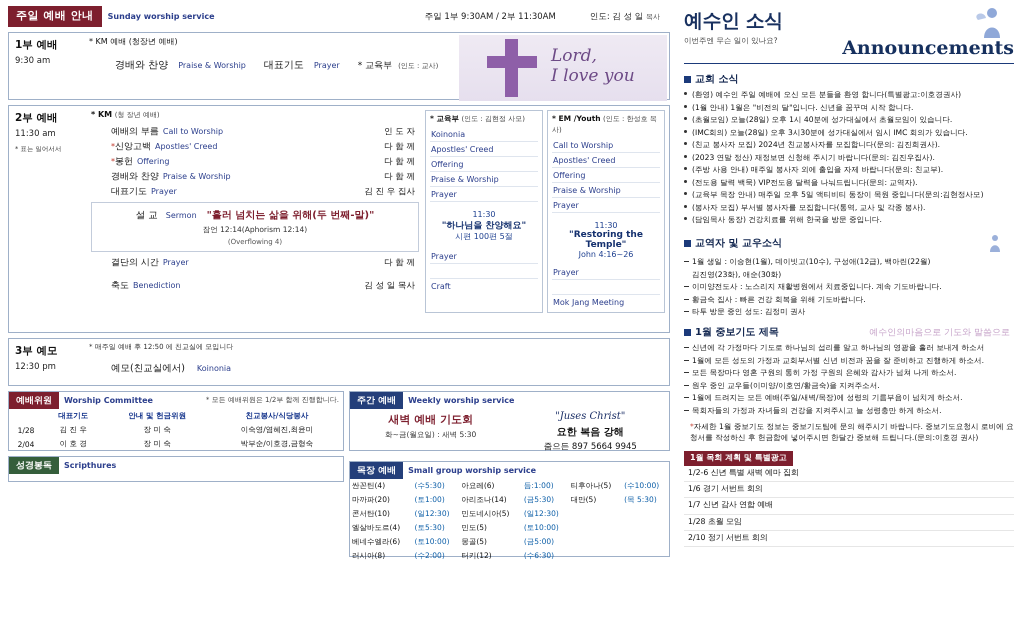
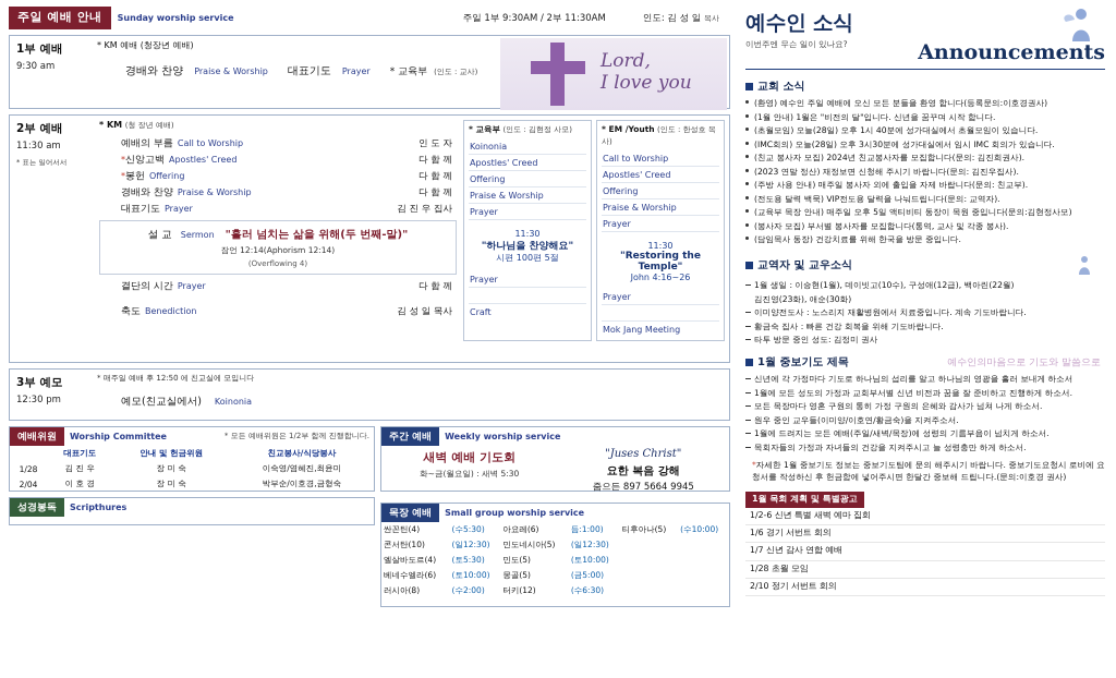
  주일 예배 안내
  Sunday worship service
  주일 1부 9:30AM / 2부 11:30AM
  인도: 김 성 일 목사
  Lord,
  I love you
  1부 예배
  9:30 am
  * KM 예배 (청장년 예배)
  경배와 찬양
  Praise & Worship
  대표기도
  Prayer
  * 교육부
  (인도 : 교사)
  2부 예배
  11:30 am
  * 표는 일어서서
  * KM (청 장년 예배)
  예배의 부름
  Call to Worship
  인 도 자
  *
  신앙고백
  Apostles' Creed
  다 함 께
  *
  봉헌
  Offering
  다 함 께
  경배와 찬양
  Praise & Worship
  다 함 께
  대표기도
  Prayer
  김 진 우 집사
  설 교
  Sermon
  "흘러 넘치는 삶을 위해(두 번째-말)"
  잠언 12:14(Aphorism 12:14)
  (Overflowing 4)
  결단의 시간
  Prayer
  다 함 께
  축도
  Benediction
  김 성 일 목사
  * 교육부 (인도 : 김현정 사모)
  Koinonia
  Apostles' Creed
  Offering
  Praise & Worship
  Prayer
  11:30
  "하나님을 찬양해요"
  시편 100편 5절
  Prayer
  Craft
  * EM /Youth (인도 : 한성호 목사)
  Call to Worship
  Apostles' Creed
  Offering
  Praise & Worship
  Prayer
  11:30
  "Restoring the Temple"
  John 4:16~26
  Prayer
  Mok Jang Meeting
  3부 예모
  12:30 pm
  * 매주일 예배 후 12:50 에 친교실에 모입니다
  예모(친교실에서)
  Koinonia
  예배위원
  Worship Committee
  * 모든 예배위원은 1/2부 함께 진행합니다.
  	대표기도	안내 및 헌금위원	친교봉사/식당봉사
  1/28	김 진 우	장 미 숙	이숙영/염혜진,최윤미
  2/04	이 호 경	장 미 숙	박부순/이호경,금형숙
  성경봉독
  Scripthures
  주간 예배
  Weekly worship service
  새벽 예배 기도회
  화~금(월요일) : 새벽 5:30
  "Juses Christ"
  요한 복음 강해
  줌으든 897 5664 9945
  목장 예배
  Small group worship service
  싼꼰틴(4)	(수5:30)	아요레(6)	듬:1:00)	티후아나(5)	(수10:00)
- 마까파(20)	(토1:00)	아리조나(14)	(금5:30)	대만(5)	(목 5:30)
  콘서탄(10)	(일12:30)	민도네시아(5)	(일12:30)
  엘살바도르(4)	(토5:30)	민도(5)	(토10:00)
  베네수엘라(6)	(토10:00)	몽골(5)	(금5:00)
  러시아(8)	(수2:00)	터키(12)	(수6:30)
  예수인 소식
  이번주엔 무슨 일이 있나요?
  Announcements
  교회 소식
- (환영) 예수인 주일 예배에 오신 모든 분들을 환영 합니다(특별광고:이호경권사)
+ (환영) 예수인 주일 예배에 오신 모든 분들을 환영 합니다(등록문의:이호경권사)
  (1월 안내) 1월은 "비전의 달"입니다. 신년을 꿈꾸며 시작 합니다.
  (초월모임) 오늘(28일) 오후 1시 40분에 성가대실에서 초월모임이 있습니다.
  (IMC회의) 오늘(28일) 오후 3시30분에 성가대실에서 임시 IMC 회의가 있습니다.
  (친교 봉사자 모집) 2024년 친교봉사자를 모집합니다(문의: 김진희권사).
  (2023 연말 정산) 재정보면 신청해 주시기 바랍니다(문의: 김진우집사).
  (주방 사용 안내) 매주일 봉사자 외에 출입을 자제 바랍니다(문의: 친교부).
  (전도용 달력 백묵) VIP전도용 달력을 나눠드립니다(문의: 교역자).
  (교육부 목장 안내) 매주일 오후 5일 액티비티 동장이 목원 중입니다(문의:김현정사모)
  (봉사자 모집) 부서별 봉사자를 모집합니다(통역, 교사 및 각종 봉사).
  (담임목사 동장) 건강치료를 위해 한국을 방문 중입니다.
  교역자 및 교우소식
  1월 생일 : 이승현(1월), 데이빗고(10수), 구성애(12급), 백아린(22월)
  김진영(23화), 애순(30화)
  이미양전도사 : 노스리지 재활병원에서 치료중입니다. 계속 기도바랍니다.
  황금숙 집사 : 빠른 건강 회복을 위해 기도바랍니다.
  타투 방문 중인 성도: 김정미 권사
  1월 중보기도 제목
  예수인의마음으로 기도와 말씀으로
  신년에 각 가정마다 기도로 하나님의 섭리를 알고 하나님의 영광을 흘러 보내게 하소서
  1월에 모든 성도의 가정과 교회부서별 신년 비전과 꿈을 잘 준비하고 진행하게 하소서.
  모든 목장마다 영혼 구원의 통히 가정 구원의 은혜와 감사가 넘쳐 나게 하소서.
  원우 중인 교우들(이미양/이호연/황금숙)을 지켜주소서.
  1월에 드려지는 모든 예배(주일/새벽/목장)에 성령의 기름부음이 넘치게 하소서.
  목회자들의 가정과 자녀들의 건강을 지켜주시고 늘 성령충만 하게 하소서.
  *자세한 1월 중보기도 정보는 중보기도팀에 문의 해주시기 바랍니다. 중보기도요청시 로비에 요청서를 작성하신 후 헌금함에 넣어주시면 한달간 중보해 드립니다.(문의:이호경 권사)
  1월 목회 계획 및 특별광고
  1/2-6 신년 특별 새벽 예마 집회
  1/6 경기 서번트 회의
  1/7 신년 감사 연합 예배
  1/28 초월 모임
  2/10 정기 서번트 회의
